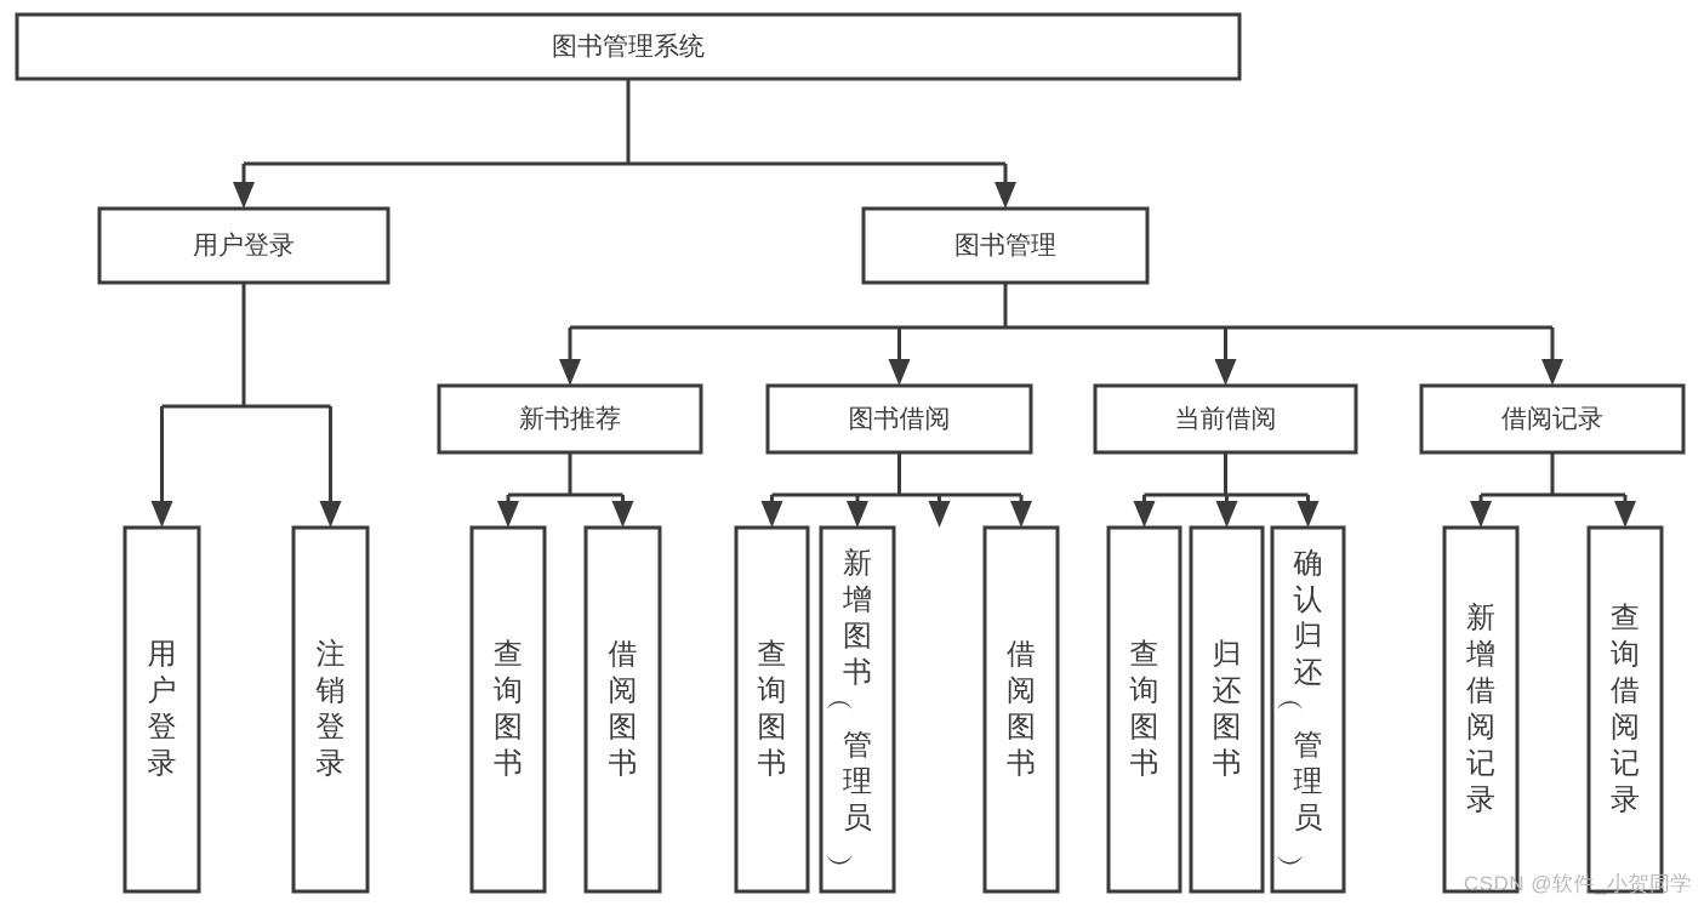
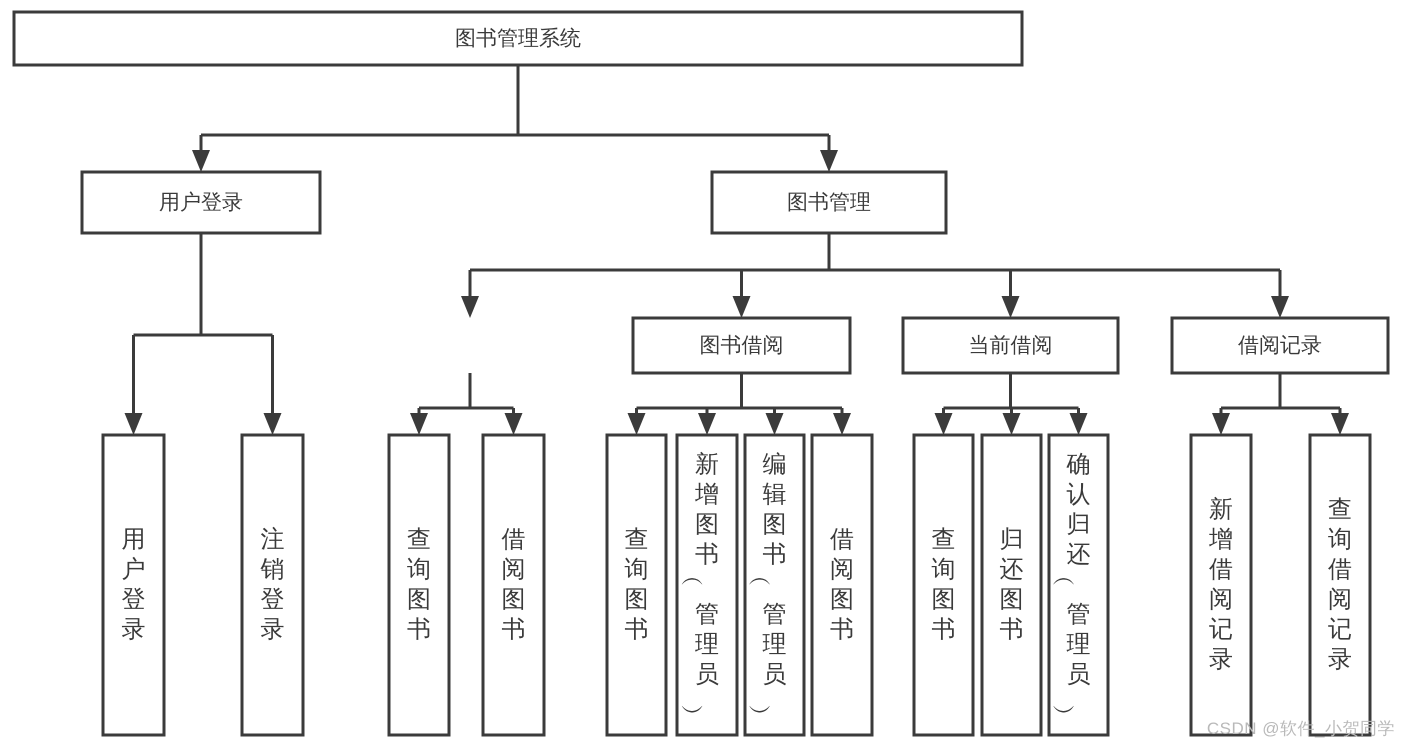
  图书管理系统
  用户登录
  图书管理
- 新书推荐
  图书借阅
  当前借阅
  借阅记录
  用户登录
  注销登录
  查询图书
  借阅图书
  查询图书
  新增图书管理员
+ 编辑图书管理员
  借阅图书
  查询图书
  归还图书
  确认归还管理员
  新增借阅记录
  查询借阅记录
  CSDN @软件_小贺同学
